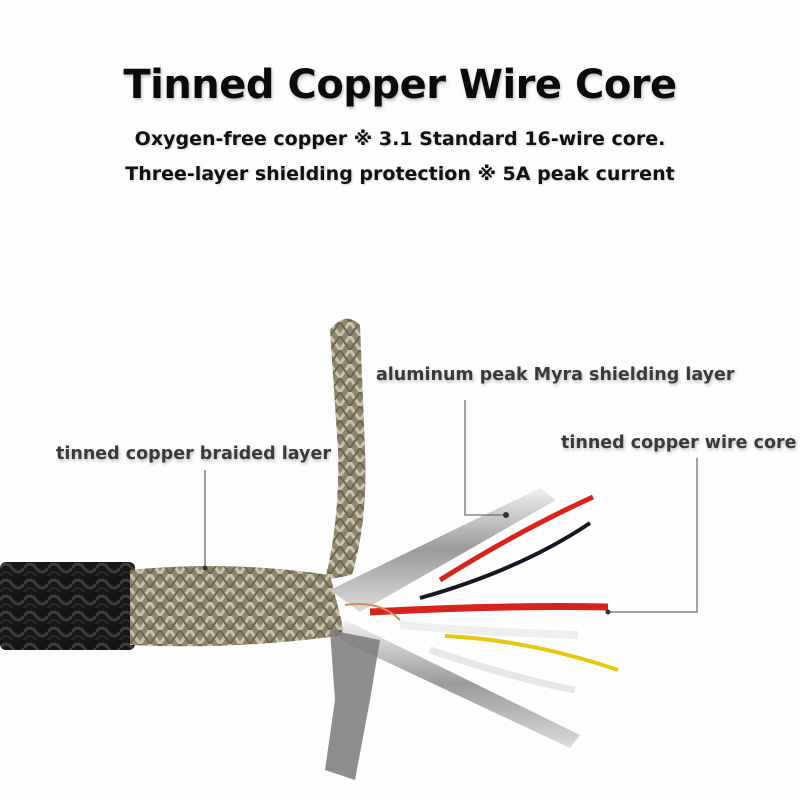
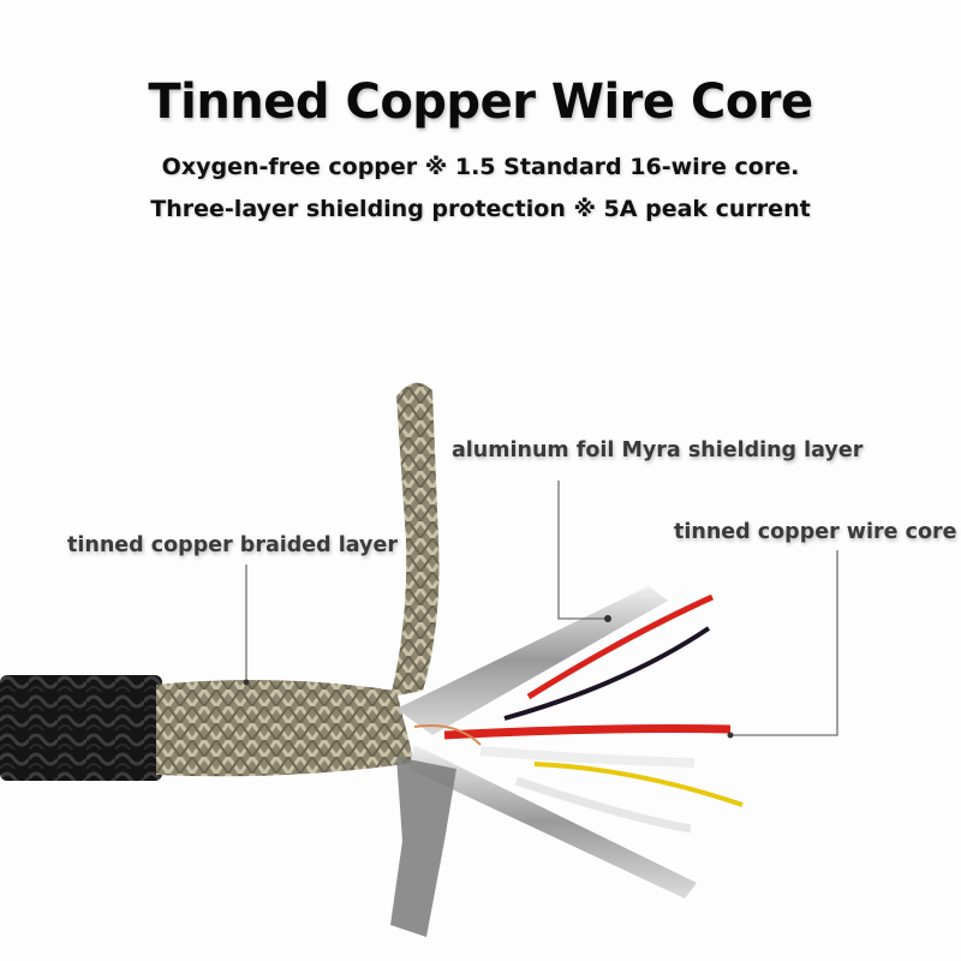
  Tinned Copper Wire Core
- Oxygen-free copper ※ 3.1 Standard 16-wire core.
+ Oxygen-free copper ※ 1.5 Standard 16-wire core.
  Three-layer shielding protection ※ 5A peak current
  tinned copper braided layer
- aluminum peak Myra shielding layer
+ aluminum foil Myra shielding layer
  tinned copper wire core
